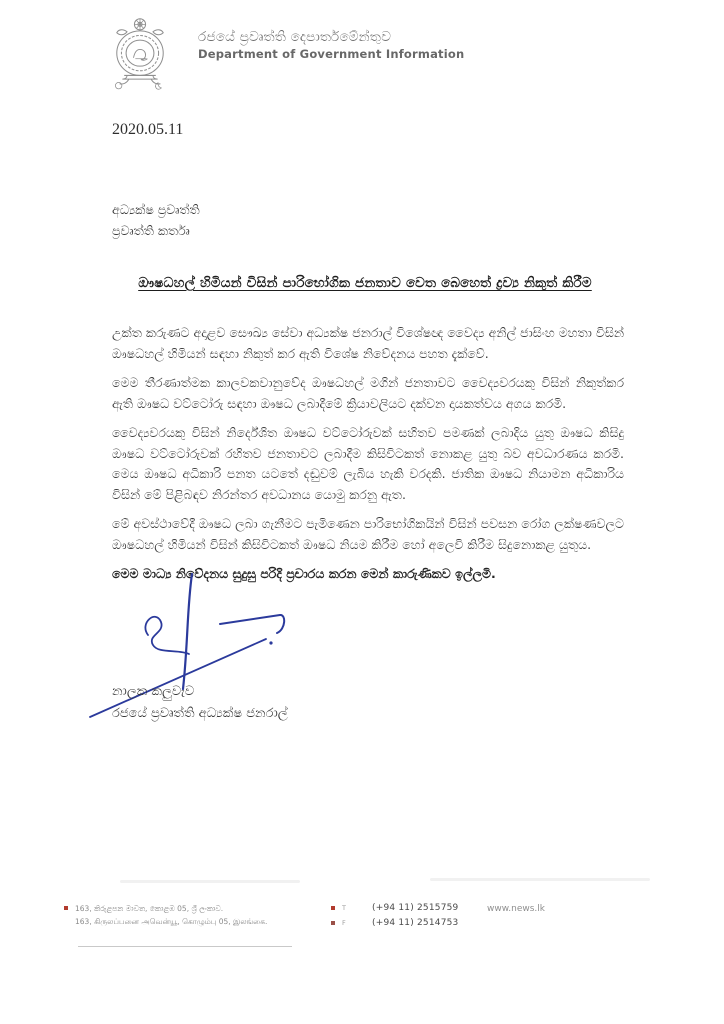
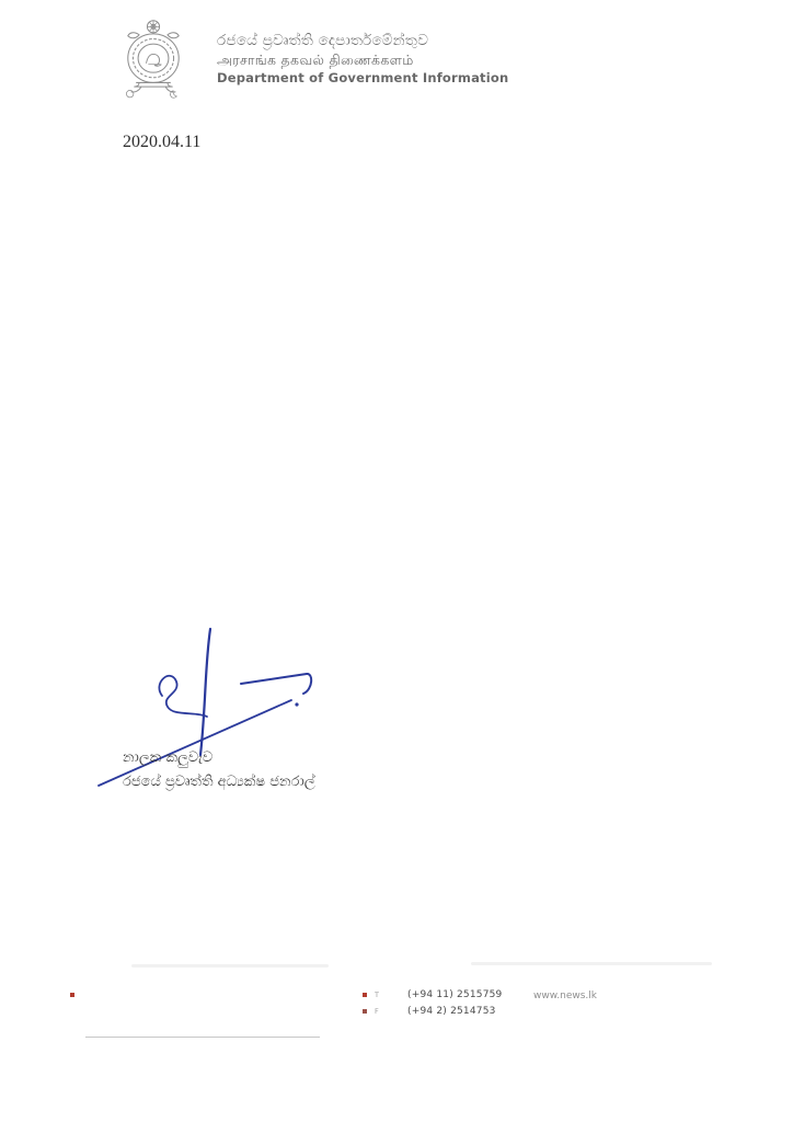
  රජයේ ප්‍රවෘත්ති දෙපාර්තමේන්තුව
+ அரசாங்க தகவல் திணைக்களம்
  Department of Government Information
- 2020.05.11
+ 2020.04.11
- අධ්‍යක්ෂ ප්‍රවෘත්ති
- ප්‍රවෘත්ති කර්තෘ
- ඖෂධහල් හිමියන් විසින් පාරිභෝගික ජනතාව වෙත බෙහෙත් ද්‍රව්‍ය නිකුත් කිරීම
- උක්ත කරුණට අදාළව සෞඛ්‍ය සේවා අධ්‍යක්ෂ ජනරාල් විශේෂඥ වෛද්‍ය අනිල් ජාසිංහ මහතා විසින් ඖෂධහල් හිමියන් සඳහා නිකුත් කර ඇති විශේෂ නිවේදනය පහත දැක්වේ.
- මෙම තීරණාත්මක කාලවකවානුවේද ඖෂධහල් මගින් ජනතාවට වෛද්‍යවරයකු විසින් නිකුත්කර ඇති ඖෂධ වට්ටෝරු සඳහා ඖෂධ ලබාදීමේ ක්‍රියාවලියට දක්වන දායකත්වය අගය කරමි.
- වෛද්‍යවරයකු විසින් නිර්දේශිත ඖෂධ වට්ටෝරුවක් සහිතව පමණක් ලබාදිය යුතු ඖෂධ කිසිදු ඖෂධ වට්ටෝරුවක් රහිතව ජනතාවට ලබාදීම කිසිවිටකත් නොකළ යුතු බව අවධාරණය කරමි. මෙය ඖෂධ අධිකාරි පනත යටතේ දඬුවම් ලැබිය හැකි වරදකි. ජාතික ඖෂධ නියාමන අධිකාරිය විසින් මේ පිළිබඳව නිරන්තර අවධානය යොමු කරනු ඇත.
- මේ අවස්ථාවේදී ඖෂධ ලබා ගැනීමට පැමිණෙන පාරිභෝගිකයින් විසින් පවසන රෝග ලක්ෂණවලට ඖෂධහල් හිමියන් විසින් කිසිවිටකත් ඖෂධ නියම කිරීම හෝ අලෙවි කිරීම සිදුනොකළ යුතුය.
- මෙම මාධ්‍ය නිවේදනය සුදුසු පරිදි ප්‍රචාරය කරන මෙන් කාරුණිකව ඉල්ලමි.
  නාලක කලුවැව
  රජයේ ප්‍රවෘත්ති අධ්‍යක්ෂ ජනරාල්
- 163, කිරුළපන මාවත, කොළඹ 05, ශ්‍රී ලංකාව.
- 163, கிருலப்பனை அவென்யூ, கொழும்பு 05, இலங்கை.
  T
  (+94 11) 2515759
  F
- (+94 11) 2514753
+ (+94 2) 2514753
  www.news.lk
